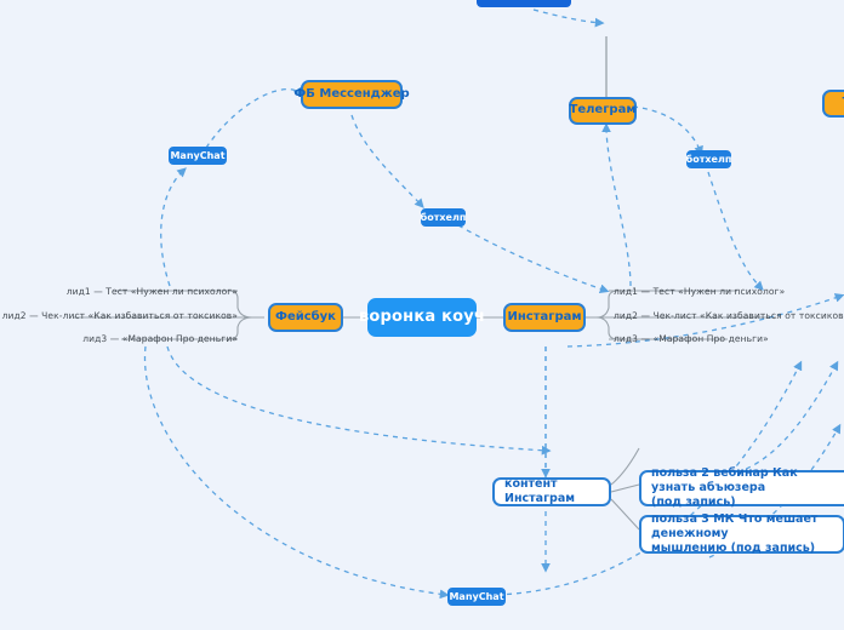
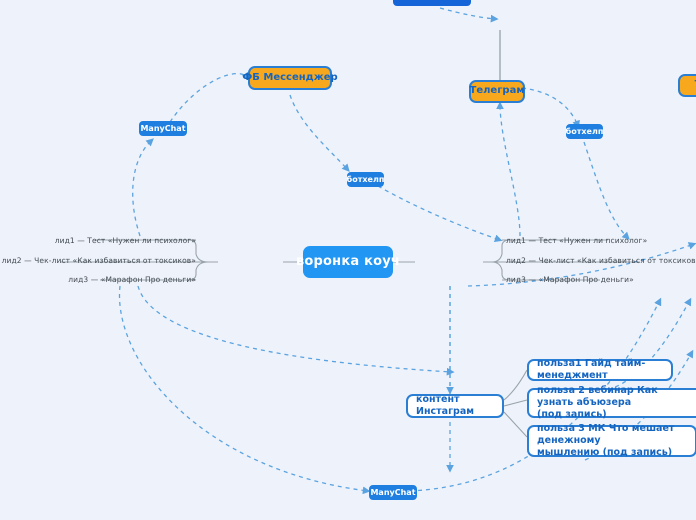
  воронка коуч
- Фейсбук
- Инстаграм
  ФБ Мессенджер
  Телеграм
  контент Инстаграм
+ польза1 Гайд тайм-менеджмент
  польза 2 вебинар Как узнать абъюзера
  (под запись)
  польза 3 МК Что мешает денежному
  мышлению (под запись)
  ManyChat
  ManyChat
  ботхелп
  ботхелп
  лид1 — Тест «Нужен ли психолог»
  лид2 — Чек-лист «Как избавиться от токсиков»
  лид3 — «Марафон Про деньги»
  лид1 — Тест «Нужен ли психолог»
  лид2 — Чек-лист «Как избавиться от токсиков
  лид3 — «Марафон Про деньги»
